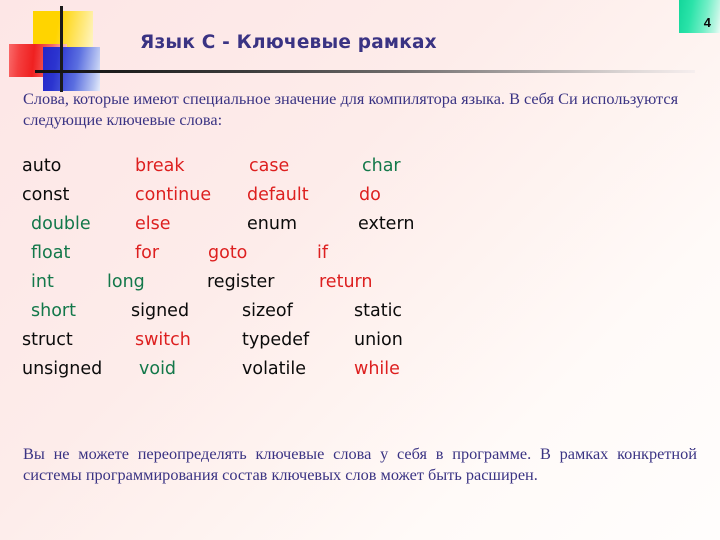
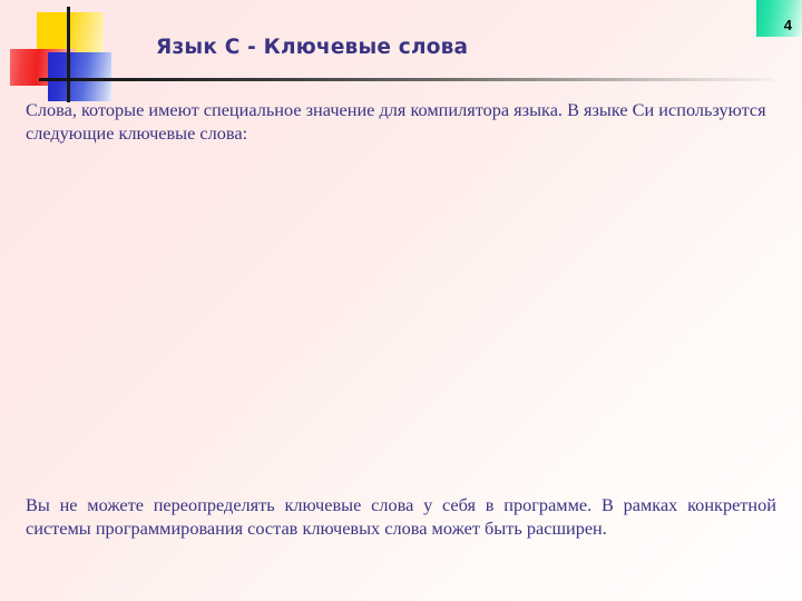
  4
- Язык С - Ключевые рамках
+ Язык С - Ключевые слова
- Слова, которые имеют специальное значение для компилятора языка. В себя Си используются следующие ключевые слова:
+ Слова, которые имеют специальное значение для компилятора языка. В языке Си используются следующие ключевые слова:
- auto
- break
- case
- char
- const
- continue
- default
- do
- double
- else
- enum
- extern
- float
- for
- goto
- if
- int
- long
- register
- return
- short
- signed
- sizeof
- static
- struct
- switch
- typedef
- union
- unsigned
- void
- volatile
- while
- Вы не можете переопределять ключевые слова у себя в программе. В рамках конкретной системы программирования состав ключевых слов может быть расширен.
+ Вы не можете переопределять ключевые слова у себя в программе. В рамках конкретной системы программирования состав ключевых слова может быть расширен.
